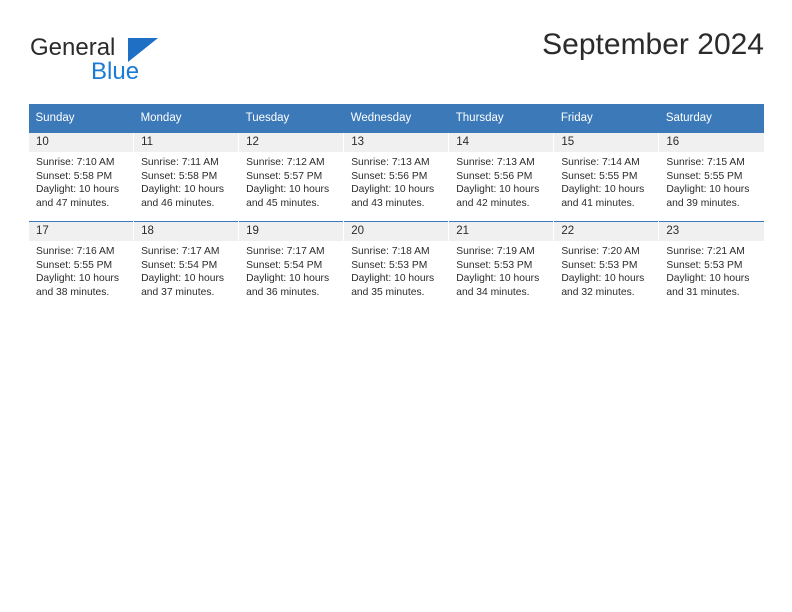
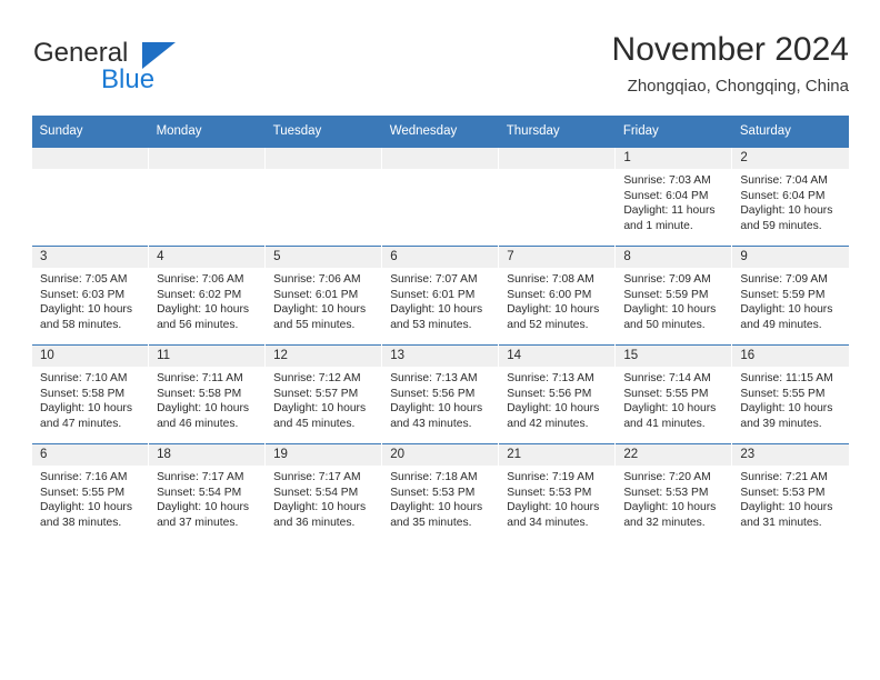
  General
  Blue
- September 2024
+ November 2024
+ Zhongqiao, Chongqing, China
  Sunday	Monday	Tuesday	Wednesday	Thursday	Friday	Saturday
+ 					1Sunrise: 7:03 AMSunset: 6:04 PMDaylight: 11 hoursand 1 minute.	2Sunrise: 7:04 AMSunset: 6:04 PMDaylight: 10 hoursand 59 minutes.
+ 3Sunrise: 7:05 AMSunset: 6:03 PMDaylight: 10 hoursand 58 minutes.	4Sunrise: 7:06 AMSunset: 6:02 PMDaylight: 10 hoursand 56 minutes.	5Sunrise: 7:06 AMSunset: 6:01 PMDaylight: 10 hoursand 55 minutes.	6Sunrise: 7:07 AMSunset: 6:01 PMDaylight: 10 hoursand 53 minutes.	7Sunrise: 7:08 AMSunset: 6:00 PMDaylight: 10 hoursand 52 minutes.	8Sunrise: 7:09 AMSunset: 5:59 PMDaylight: 10 hoursand 50 minutes.	9Sunrise: 7:09 AMSunset: 5:59 PMDaylight: 10 hoursand 49 minutes.
- 10Sunrise: 7:10 AMSunset: 5:58 PMDaylight: 10 hoursand 47 minutes.	11Sunrise: 7:11 AMSunset: 5:58 PMDaylight: 10 hoursand 46 minutes.	12Sunrise: 7:12 AMSunset: 5:57 PMDaylight: 10 hoursand 45 minutes.	13Sunrise: 7:13 AMSunset: 5:56 PMDaylight: 10 hoursand 43 minutes.	14Sunrise: 7:13 AMSunset: 5:56 PMDaylight: 10 hoursand 42 minutes.	15Sunrise: 7:14 AMSunset: 5:55 PMDaylight: 10 hoursand 41 minutes.	16Sunrise: 7:15 AMSunset: 5:55 PMDaylight: 10 hoursand 39 minutes.
+ 10Sunrise: 7:10 AMSunset: 5:58 PMDaylight: 10 hoursand 47 minutes.	11Sunrise: 7:11 AMSunset: 5:58 PMDaylight: 10 hoursand 46 minutes.	12Sunrise: 7:12 AMSunset: 5:57 PMDaylight: 10 hoursand 45 minutes.	13Sunrise: 7:13 AMSunset: 5:56 PMDaylight: 10 hoursand 43 minutes.	14Sunrise: 7:13 AMSunset: 5:56 PMDaylight: 10 hoursand 42 minutes.	15Sunrise: 7:14 AMSunset: 5:55 PMDaylight: 10 hoursand 41 minutes.	16Sunrise: 11:15 AMSunset: 5:55 PMDaylight: 10 hoursand 39 minutes.
- 17Sunrise: 7:16 AMSunset: 5:55 PMDaylight: 10 hoursand 38 minutes.	18Sunrise: 7:17 AMSunset: 5:54 PMDaylight: 10 hoursand 37 minutes.	19Sunrise: 7:17 AMSunset: 5:54 PMDaylight: 10 hoursand 36 minutes.	20Sunrise: 7:18 AMSunset: 5:53 PMDaylight: 10 hoursand 35 minutes.	21Sunrise: 7:19 AMSunset: 5:53 PMDaylight: 10 hoursand 34 minutes.	22Sunrise: 7:20 AMSunset: 5:53 PMDaylight: 10 hoursand 32 minutes.	23Sunrise: 7:21 AMSunset: 5:53 PMDaylight: 10 hoursand 31 minutes.
+ 6Sunrise: 7:16 AMSunset: 5:55 PMDaylight: 10 hoursand 38 minutes.	18Sunrise: 7:17 AMSunset: 5:54 PMDaylight: 10 hoursand 37 minutes.	19Sunrise: 7:17 AMSunset: 5:54 PMDaylight: 10 hoursand 36 minutes.	20Sunrise: 7:18 AMSunset: 5:53 PMDaylight: 10 hoursand 35 minutes.	21Sunrise: 7:19 AMSunset: 5:53 PMDaylight: 10 hoursand 34 minutes.	22Sunrise: 7:20 AMSunset: 5:53 PMDaylight: 10 hoursand 32 minutes.	23Sunrise: 7:21 AMSunset: 5:53 PMDaylight: 10 hoursand 31 minutes.
